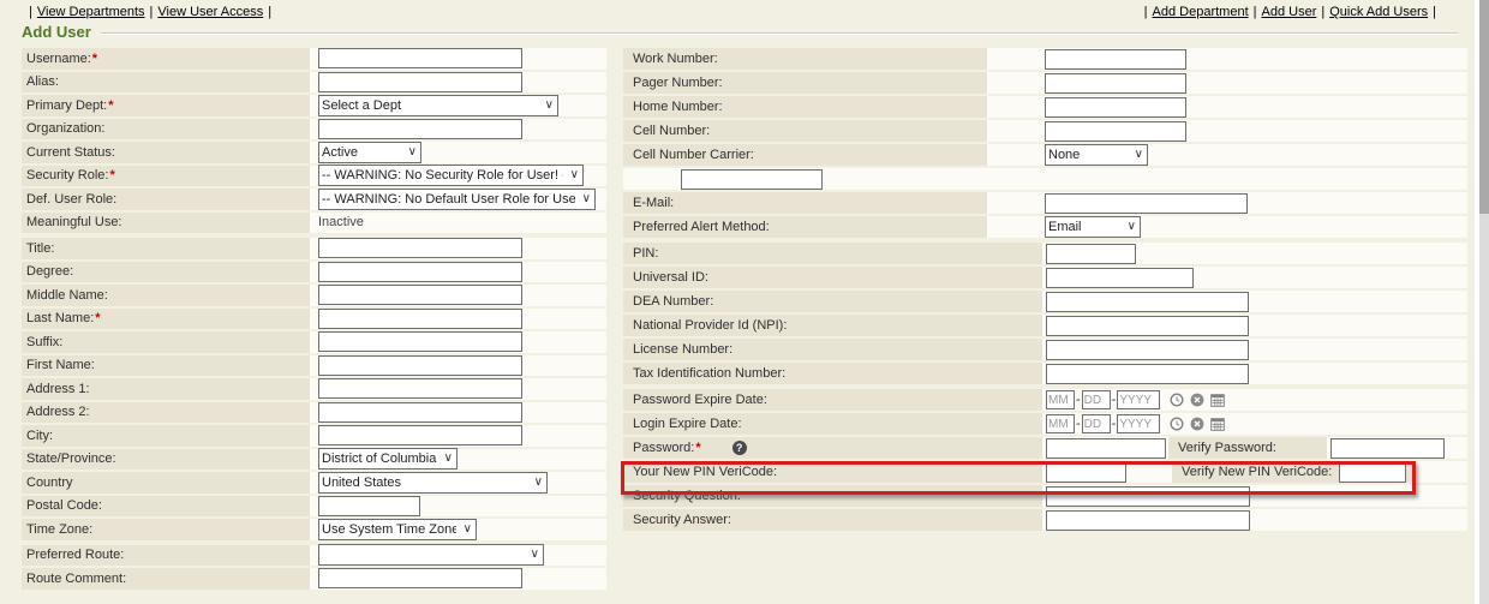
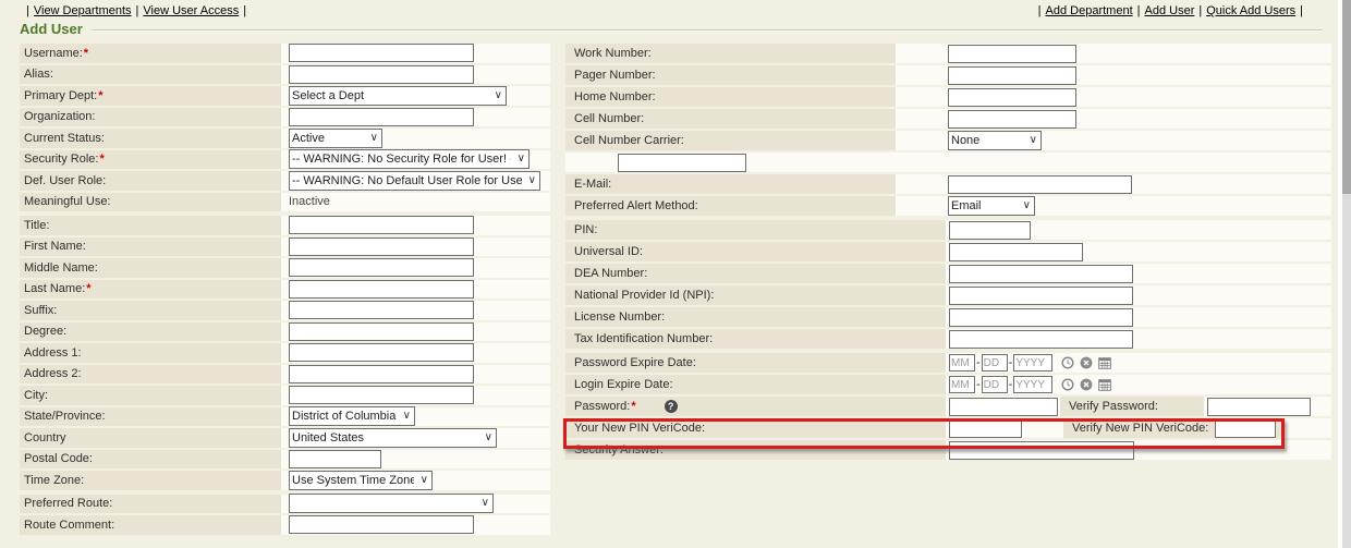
  | View Departments | View User Access |
  | Add Department | Add User | Quick Add Users |
  Add User
  Username:
  *
  Alias:
  Primary Dept:
  *
  Select a Dept
  ∨
  Organization:
  Current Status:
  Active
  ∨
  Security Role:
  *
  -- WARNING: No Security Role for User!
  ∨
  Def. User Role:
  -- WARNING: No Default User Role for Use
  ∨
  Meaningful Use:
  Inactive
  Title:
- Degree:
+ First Name:
  Middle Name:
  Last Name:
  *
  Suffix:
- First Name:
+ Degree:
  Address 1:
  Address 2:
  City:
  State/Province:
  District of Columbia
  ∨
  Country
  United States
  ∨
  Postal Code:
  Time Zone:
  Use System Time Zone
  ∨
  Preferred Route:
  ∨
  Route Comment:
  Work Number:
  Pager Number:
  Home Number:
  Cell Number:
  Cell Number Carrier:
  None
  ∨
  E-Mail:
  Preferred Alert Method:
  Email
  ∨
  PIN:
  Universal ID:
  DEA Number:
  National Provider Id (NPI):
  License Number:
  Tax Identification Number:
  Password Expire Date:
  MM
  -
  DD
  -
  YYYY
  Login Expire Date:
  MM
  -
  DD
  -
  YYYY
  Password:
  *
  ?
  Verify Password:
  Your New PIN VeriCode:
  Verify New PIN VeriCode:
- Security Question:
  Security Answer:
